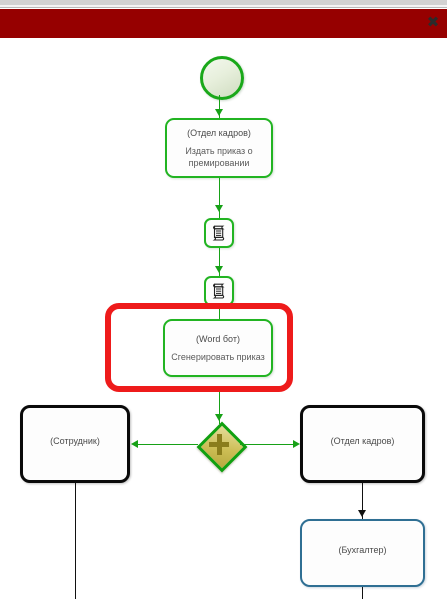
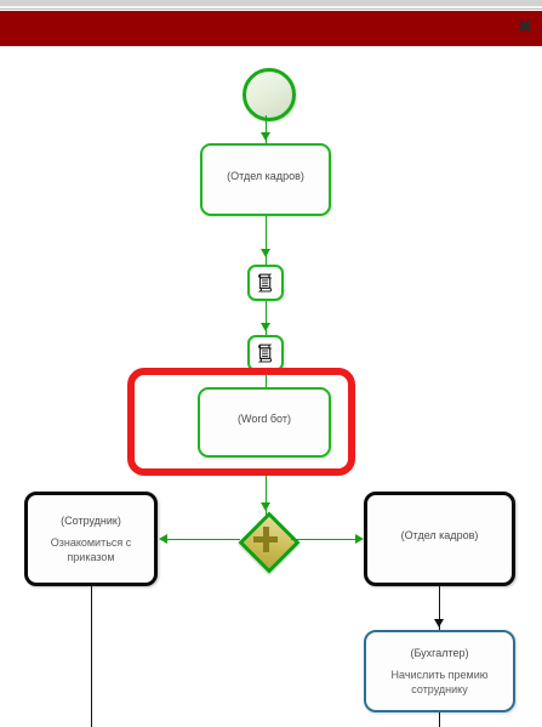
  ✖
  (Отдел кадров)
- Издать приказ о премировании
  (Word бот)
- Сгенерировать приказ
  (Сотрудник)
+ Ознакомиться с приказом
  (Отдел кадров)
  (Бухгалтер)
+ Начислить премию сотруднику
